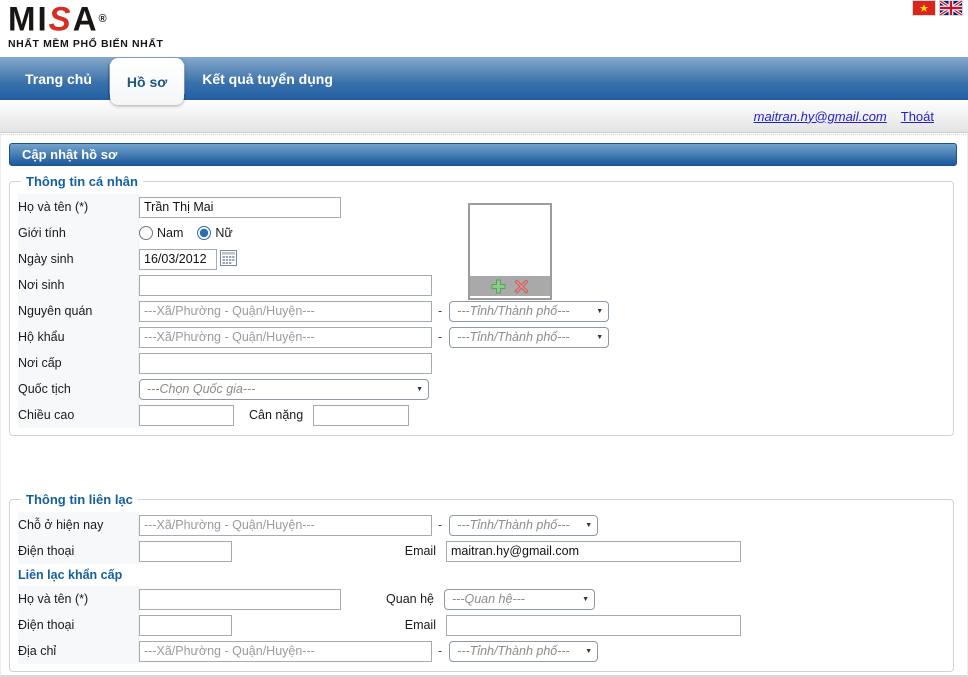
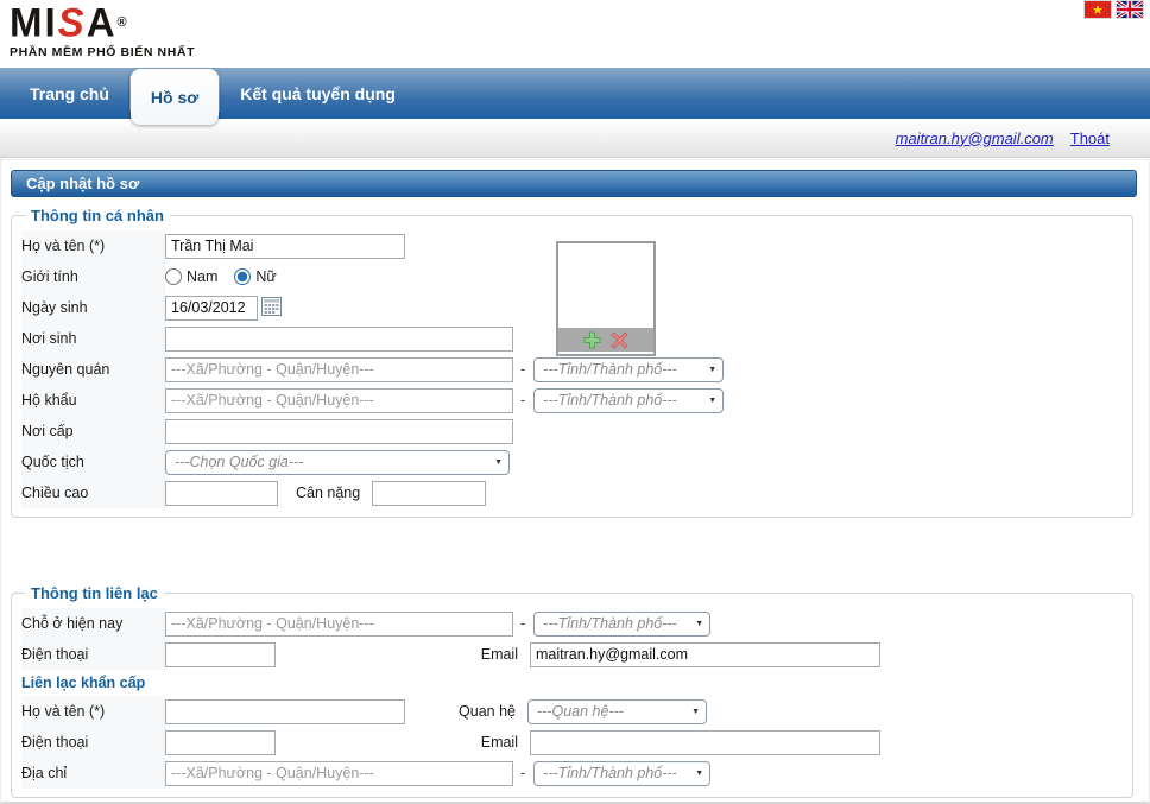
  MISA®
- NHẤT MỀM PHỔ BIẾN NHẤT
+ PHẦN MỀM PHỔ BIẾN NHẤT
  Trang chủ
  Hồ sơ
  Kết quả tuyển dụng
  maitran.hy@gmail.com
  Thoát
  Cập nhật hồ sơ
  Thông tin cá nhân
  Họ và tên (*)
  Trần Thị Mai
  Giới tính
  Nam
  Nữ
  Ngày sinh
  16/03/2012
  Nơi sinh
  Nguyên quán
  ---Xã/Phường - Quận/Huyện---
  -
  ---Tỉnh/Thành phố---
  Hộ khẩu
  ---Xã/Phường - Quận/Huyện---
  -
  ---Tỉnh/Thành phố---
  Nơi cấp
  Quốc tịch
  ---Chọn Quốc gia---
  Chiều cao
  Cân nặng
  Thông tin liên lạc
  Chỗ ở hiện nay
  ---Xã/Phường - Quận/Huyện---
  -
  ---Tỉnh/Thành phố---
  Điện thoại
  Email
  maitran.hy@gmail.com
  Liên lạc khẩn cấp
  Họ và tên (*)
  Quan hệ
  ---Quan hệ---
  Điện thoại
  Email
  Địa chỉ
  ---Xã/Phường - Quận/Huyện---
  -
  ---Tỉnh/Thành phố---
